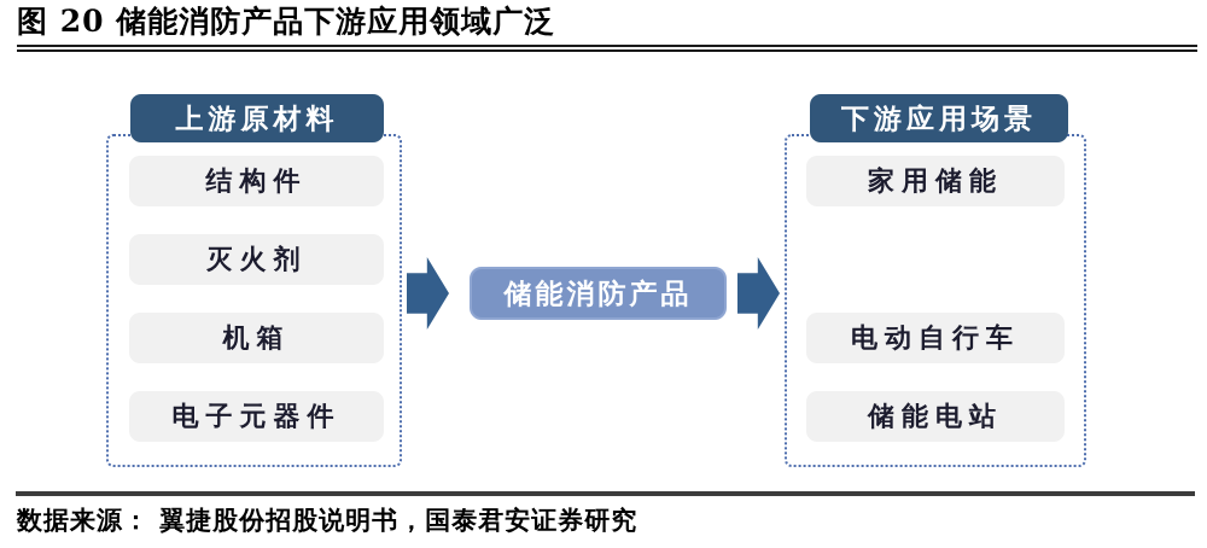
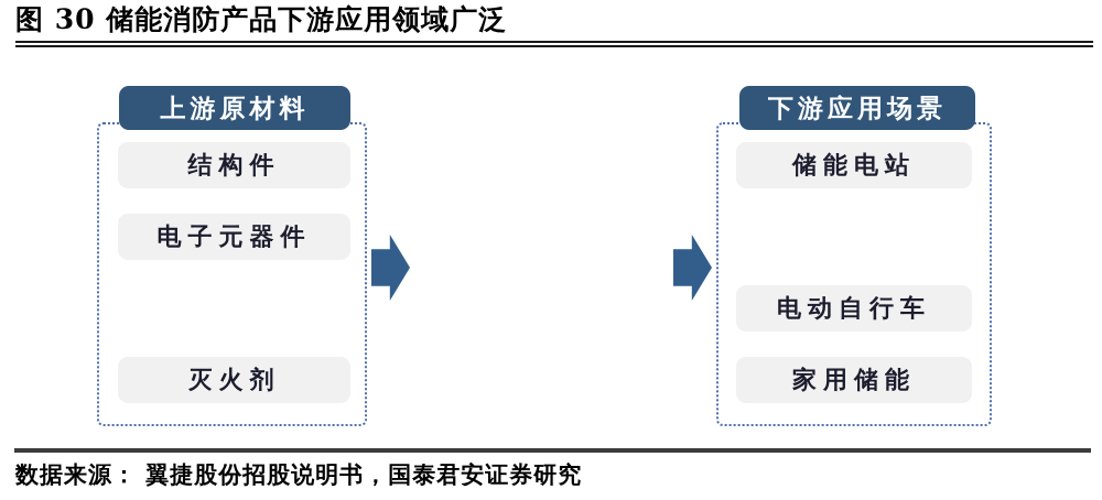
- 图 20 储能消防产品下游应用领域广泛
+ 图 30 储能消防产品下游应用领域广泛
  上游原材料
  结构件
- 灭火剂
+ 电子元器件
- 机箱
- 电子元器件
+ 灭火剂
- 储能消防产品
  下游应用场景
- 家用储能
+ 储能电站
  电动自行车
- 储能电站
+ 家用储能
  数据来源： 翼捷股份招股说明书，国泰君安证券研究
